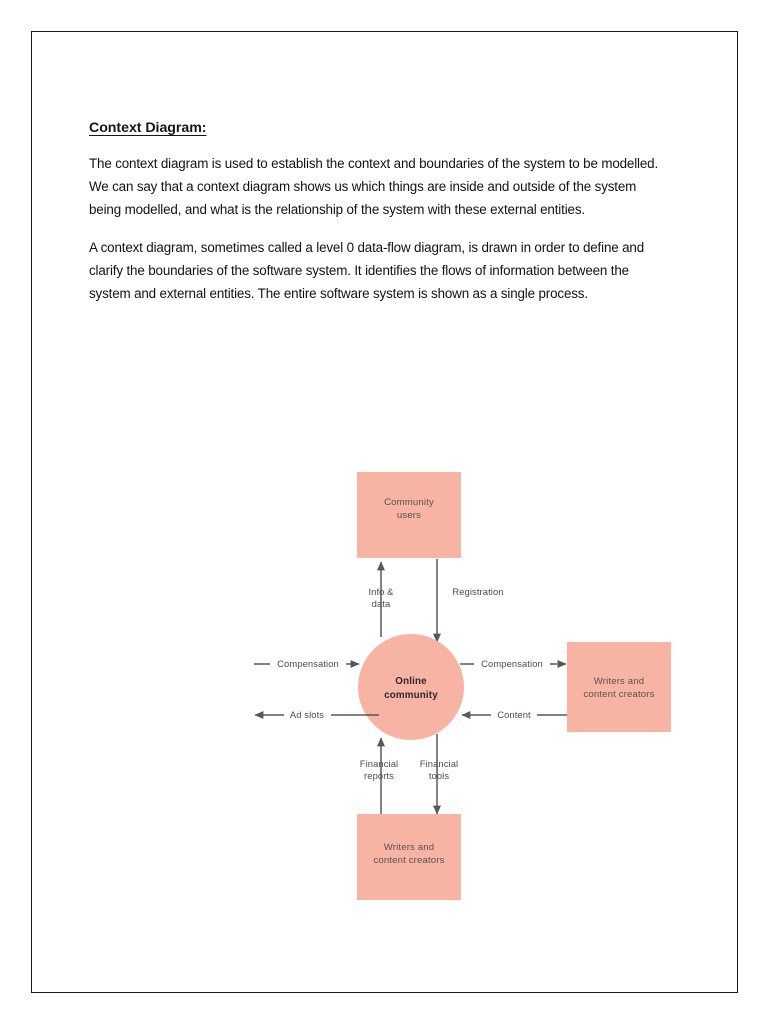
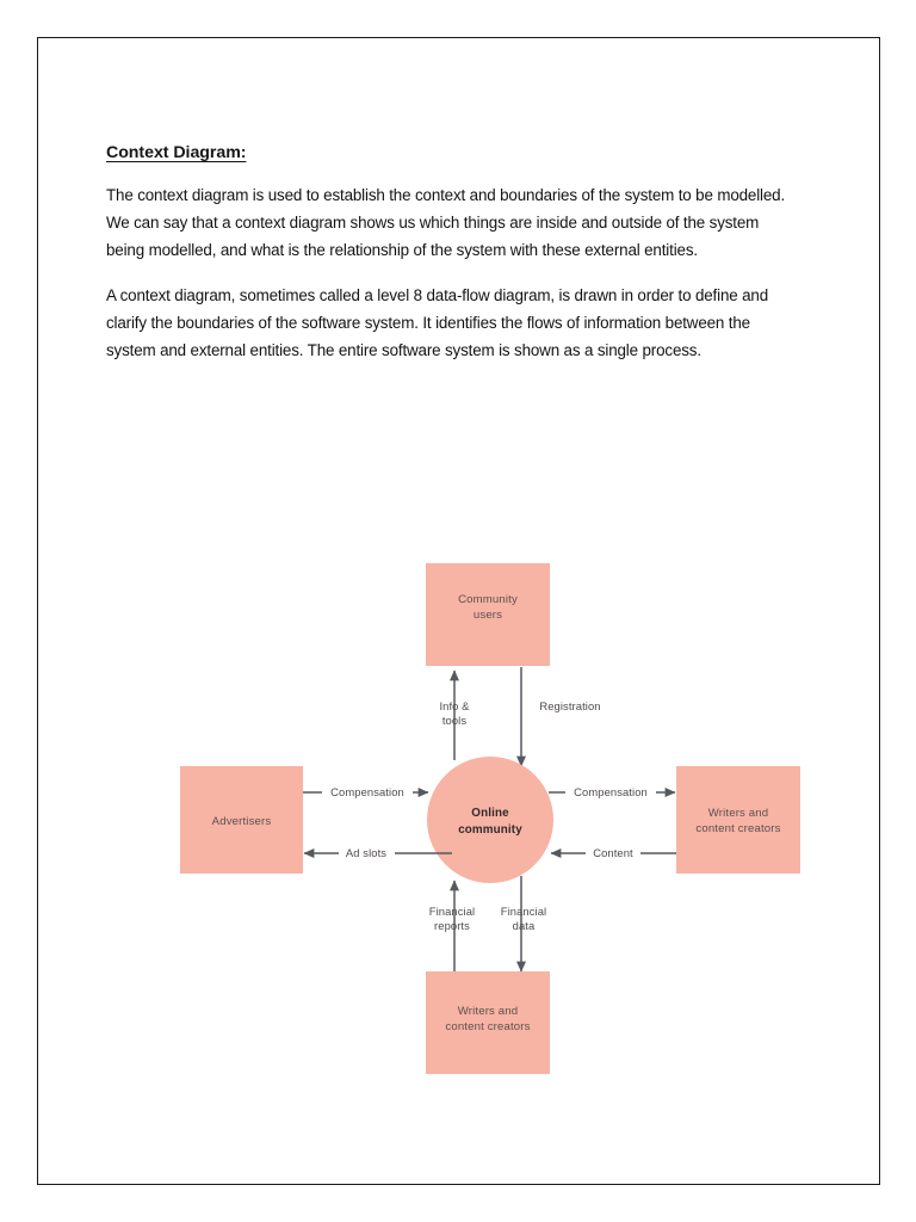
  Context Diagram:
  The context diagram is used to establish the context and boundaries of the system to be modelled. We can say that a context diagram shows us which things are inside and outside of the system being modelled, and what is the relationship of the system with these external entities.
- A context diagram, sometimes called a level 0 data-flow diagram, is drawn in order to define and clarify the boundaries of the software system. It identifies the flows of information between the system and external entities. The entire software system is shown as a single process.
+ A context diagram, sometimes called a level 8 data-flow diagram, is drawn in order to define and clarify the boundaries of the software system. It identifies the flows of information between the system and external entities. The entire software system is shown as a single process.
  Community
  users
+ Advertisers
  Writers and
  content creators
  Writers and
  content creators
  Info &
- data
+ tools
  Registration
  Online
  community
  Compensation
  Ad slots
  Compensation
  Content
  Financial
  reports
  Financial
- tools
+ data
